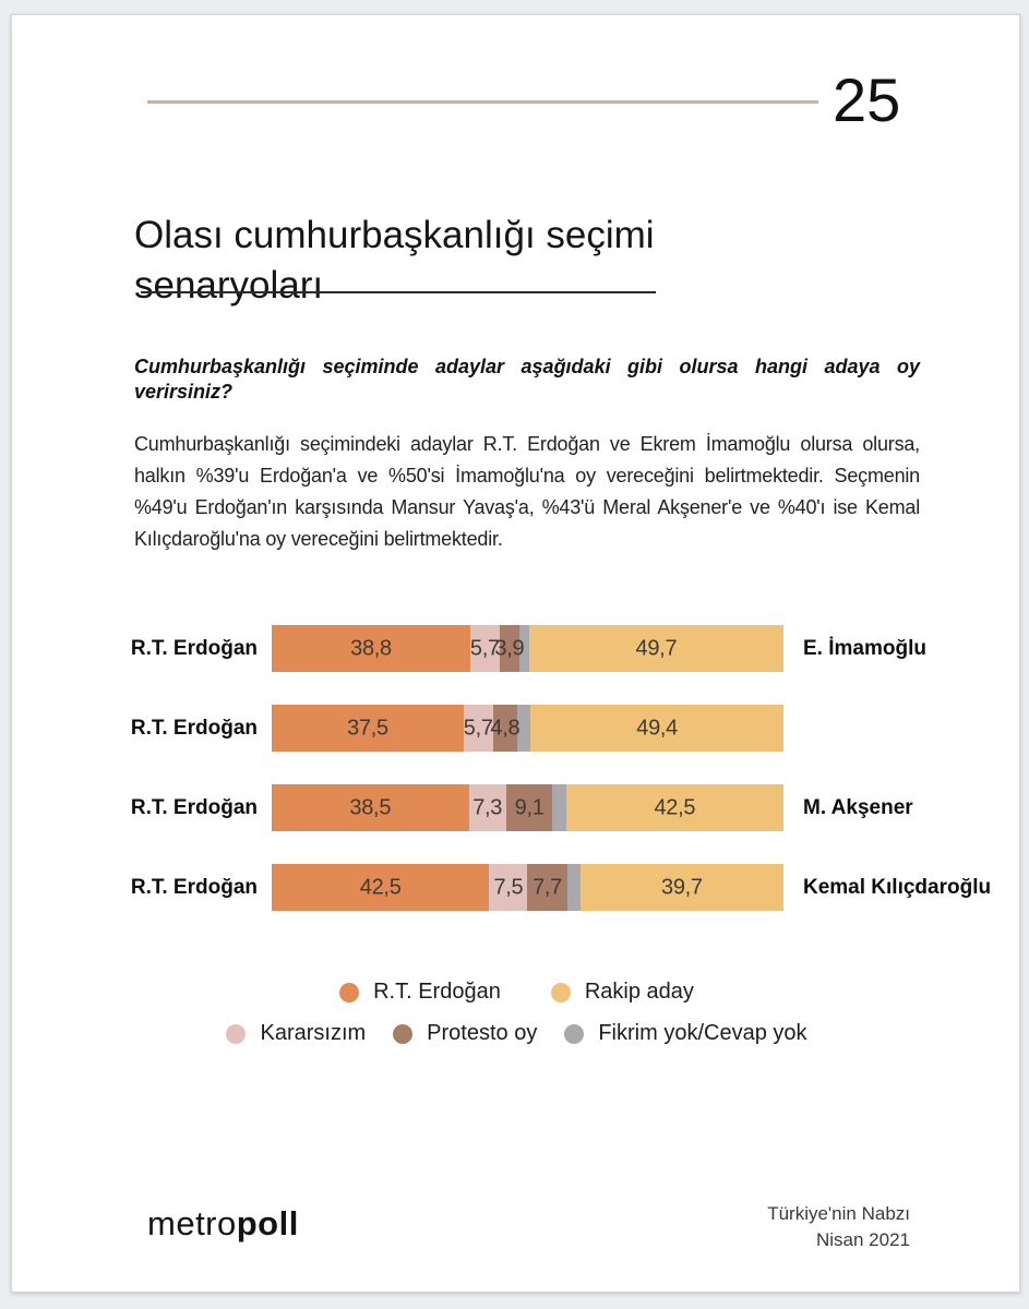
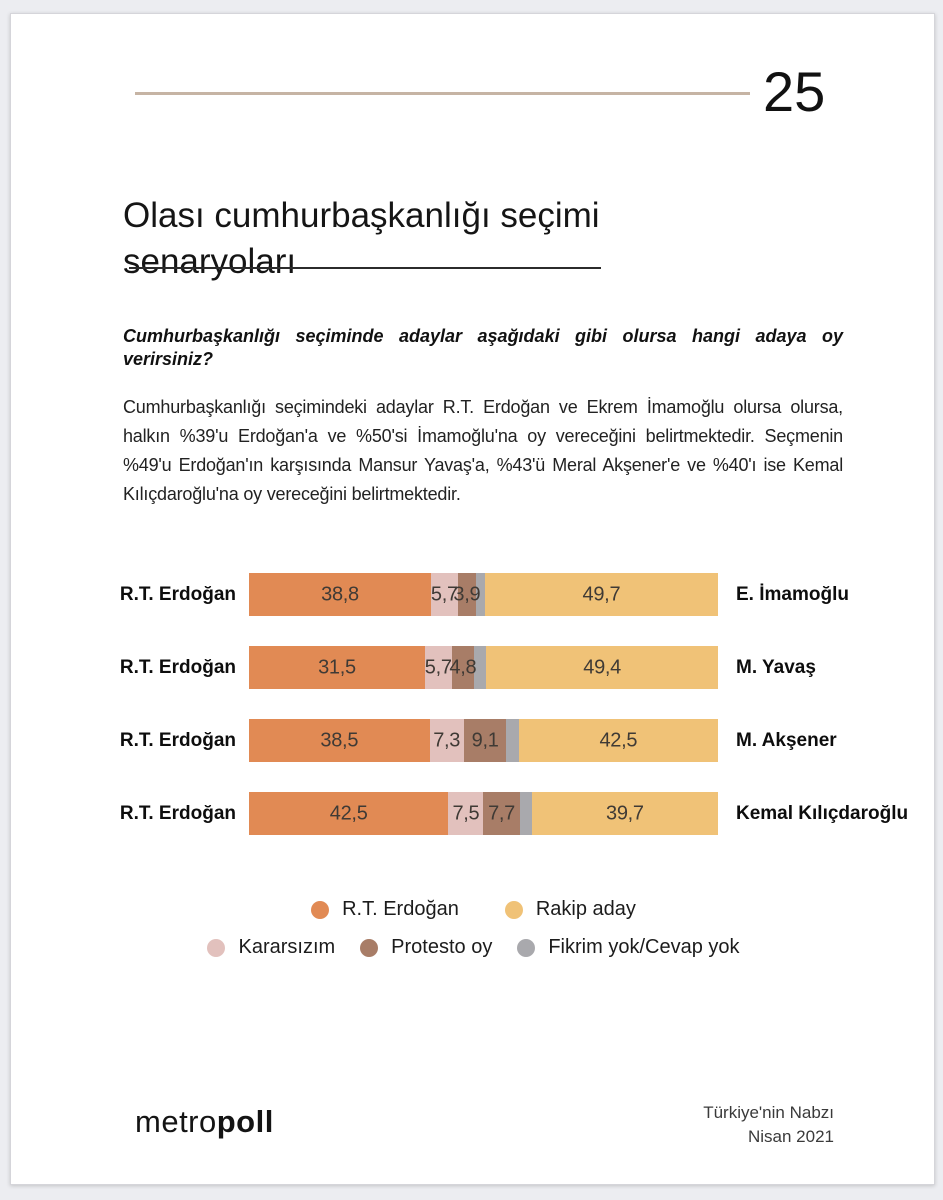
  25
  Olası cumhurbaşkanlığı seçimi
  senaryoları
  Cumhurbaşkanlığı seçiminde adaylar aşağıdaki gibi olursa hangi adaya oy verirsiniz?
  Cumhurbaşkanlığı seçimindeki adaylar R.T. Erdoğan ve Ekrem İmamoğlu olursa olursa, halkın %39'u Erdoğan'a ve %50'si İmamoğlu'na oy vereceğini belirtmektedir. Seçmenin %49'u Erdoğan'ın karşısında Mansur Yavaş'a, %43'ü Meral Akşener'e ve %40'ı ise Kemal Kılıçdaroğlu'na oy vereceğini belirtmektedir.
  R.T. Erdoğan
  38,8
  5,7
  3,9
  49,7
  E. İmamoğlu
  R.T. Erdoğan
- 37,5
+ 31,5
  5,7
  4,8
  49,4
+ M. Yavaş
  R.T. Erdoğan
  38,5
  7,3
  9,1
  42,5
  M. Akşener
  R.T. Erdoğan
  42,5
  7,5
  7,7
  39,7
  Kemal Kılıçdaroğlu
  R.T. Erdoğan
  Rakip aday
  Kararsızım
  Protesto oy
  Fikrim yok/Cevap yok
  metropoll
  Türkiye'nin Nabzı
  Nisan 2021
